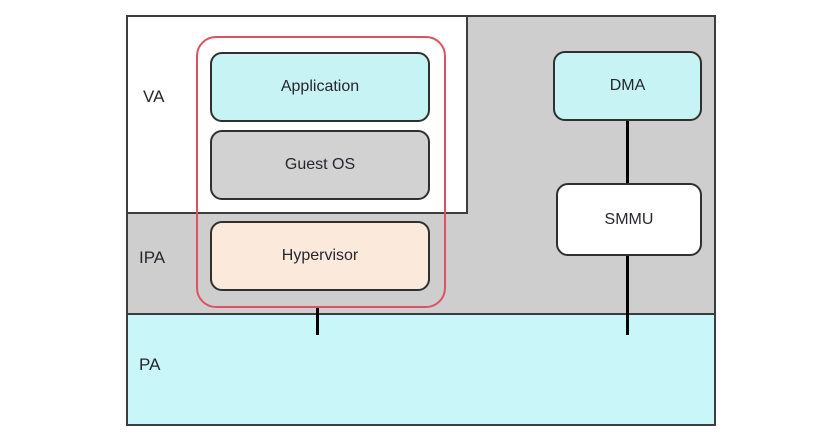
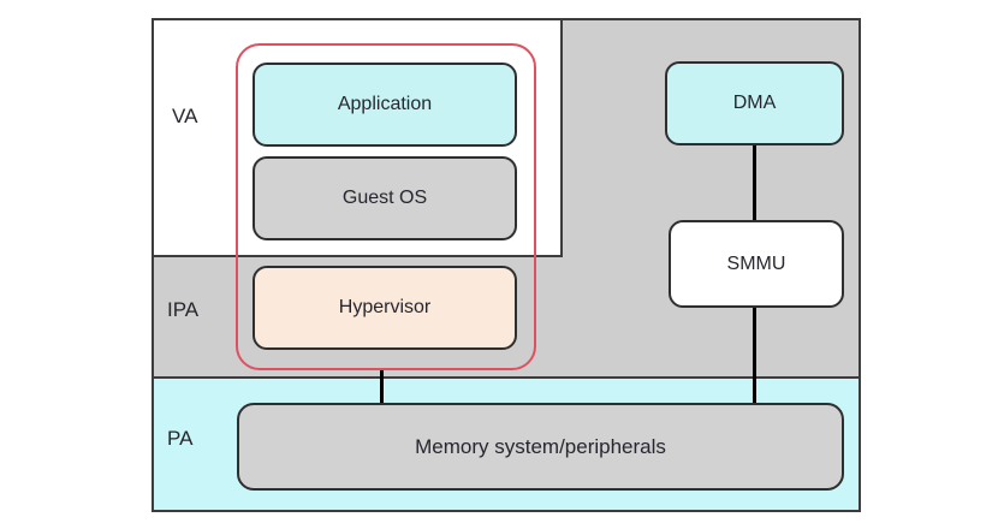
  VA
  IPA
  PA
  Application
  Guest OS
  Hypervisor
  DMA
  SMMU
+ Memory system/peripherals
